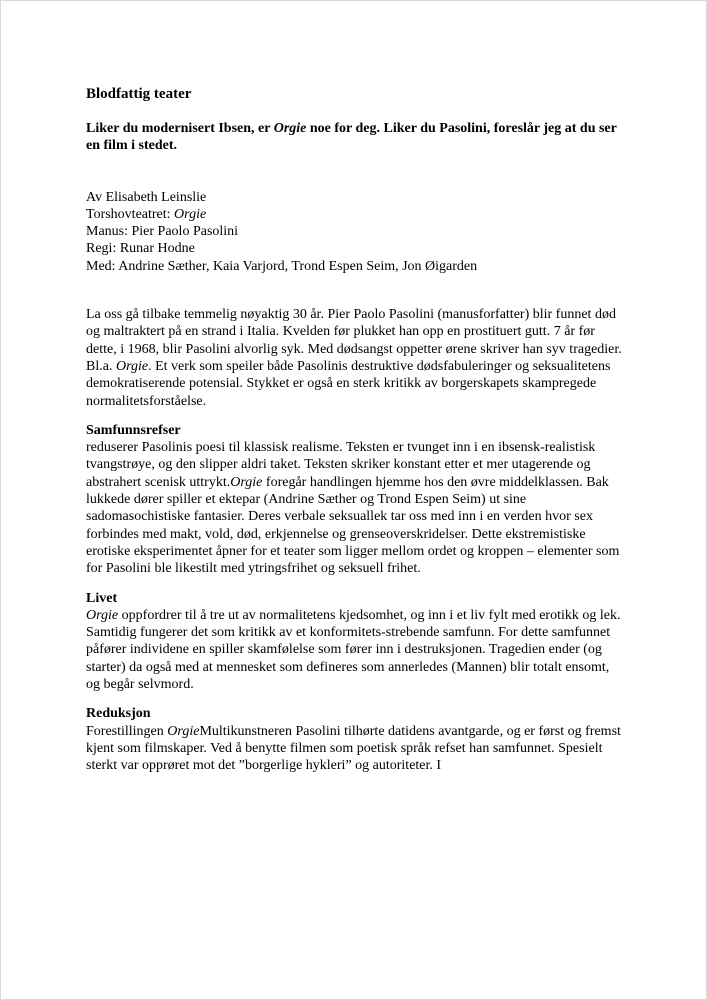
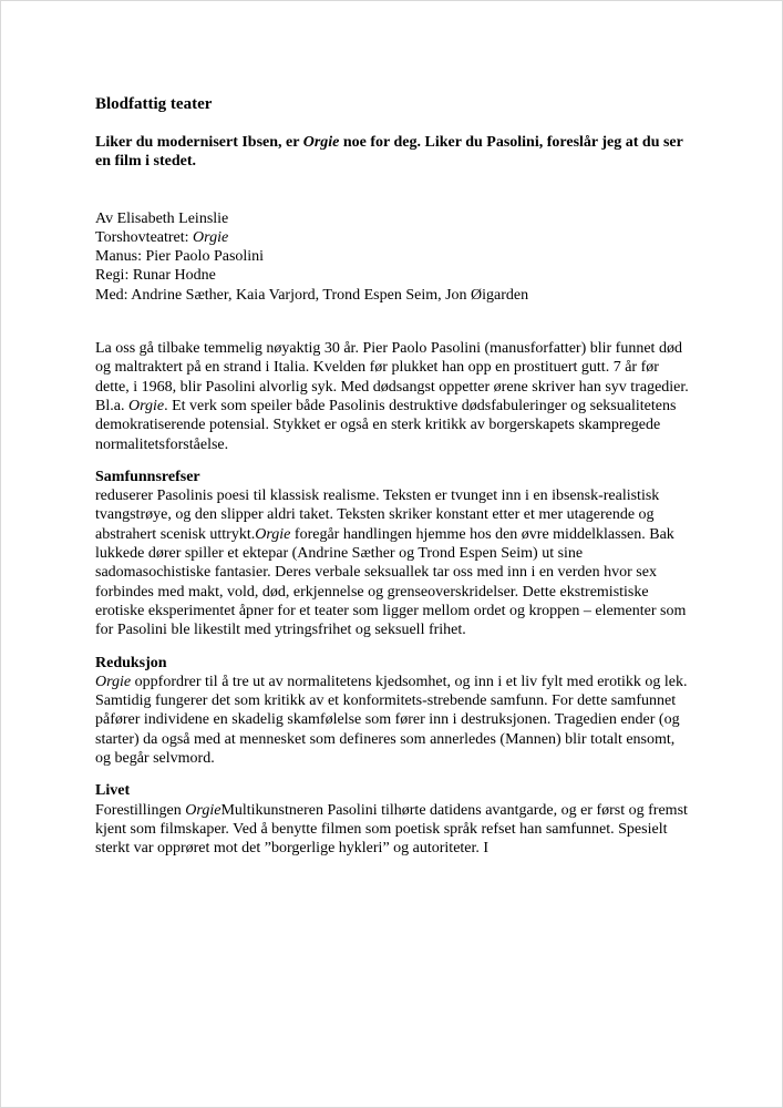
  Blodfattig teater
  Liker du modernisert Ibsen, er Orgie noe for deg. Liker du Pasolini, foreslår jeg at du ser en film i stedet.
  Av Elisabeth Leinslie
  Torshovteatret: Orgie
  Manus: Pier Paolo Pasolini
  Regi: Runar Hodne
  Med: Andrine Sæther, Kaia Varjord, Trond Espen Seim, Jon Øigarden
  La oss gå tilbake temmelig nøyaktig 30 år. Pier Paolo Pasolini (manusforfatter) blir funnet død og maltraktert på en strand i Italia. Kvelden før plukket han opp en prostituert gutt. 7 år før dette, i 1968, blir Pasolini alvorlig syk. Med dødsangst oppetter ørene skriver han syv tragedier. Bl.a. Orgie. Et verk som speiler både Pasolinis destruktive dødsfabuleringer og seksualitetens demokratiserende potensial. Stykket er også en sterk kritikk av borgerskapets skampregede normalitetsforståelse.
  Samfunnsrefser
  reduserer Pasolinis poesi til klassisk realisme. Teksten er tvunget inn i en ibsensk-realistisk tvangstrøye, og den slipper aldri taket. Teksten skriker konstant etter et mer utagerende og abstrahert scenisk uttrykt.Orgie foregår handlingen hjemme hos den øvre middelklassen. Bak lukkede dører spiller et ektepar (Andrine Sæther og Trond Espen Seim) ut sine sadomasochistiske fantasier. Deres verbale seksuallek tar oss med inn i en verden hvor sex forbindes med makt, vold, død, erkjennelse og grenseoverskridelser. Dette ekstremistiske erotiske eksperimentet åpner for et teater som ligger mellom ordet og kroppen – elementer som for Pasolini ble likestilt med ytringsfrihet og seksuell frihet.
- Livet
+ Reduksjon
- Orgie oppfordrer til å tre ut av normalitetens kjedsomhet, og inn i et liv fylt med erotikk og lek. Samtidig fungerer det som kritikk av et konformitets-strebende samfunn. For dette samfunnet påfører individene en spiller skamfølelse som fører inn i destruksjonen. Tragedien ender (og starter) da også med at mennesket som defineres som annerledes (Mannen) blir totalt ensomt, og begår selvmord.
+ Orgie oppfordrer til å tre ut av normalitetens kjedsomhet, og inn i et liv fylt med erotikk og lek. Samtidig fungerer det som kritikk av et konformitets-strebende samfunn. For dette samfunnet påfører individene en skadelig skamfølelse som fører inn i destruksjonen. Tragedien ender (og starter) da også med at mennesket som defineres som annerledes (Mannen) blir totalt ensomt, og begår selvmord.
- Reduksjon
+ Livet
  Forestillingen OrgieMultikunstneren Pasolini tilhørte datidens avantgarde, og er først og fremst kjent som filmskaper. Ved å benytte filmen som poetisk språk refset han samfunnet. Spesielt sterkt var opprøret mot det ”borgerlige hykleri” og autoriteter. I
